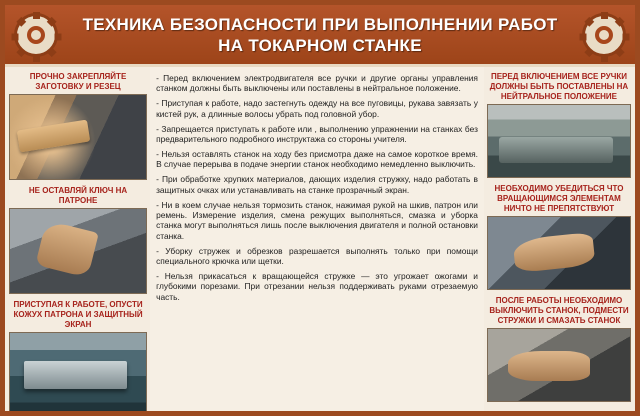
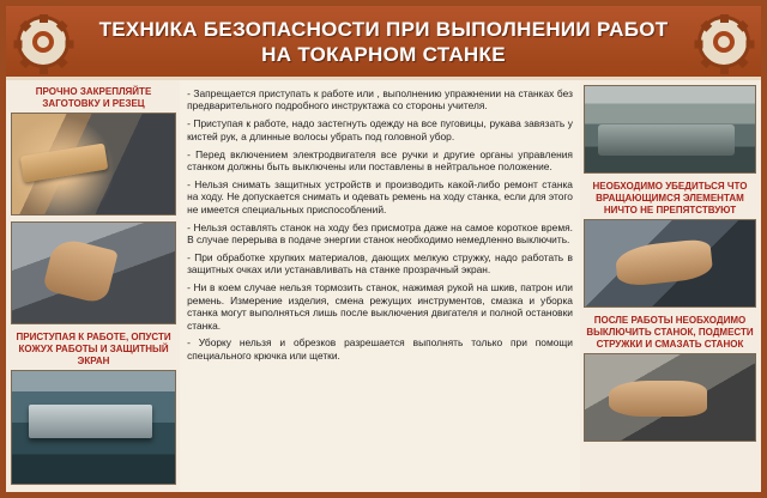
  ТЕХНИКА БЕЗОПАСНОСТИ ПРИ ВЫПОЛНЕНИИ РАБОТ НА ТОКАРНОМ СТАНКЕ
  ПРОЧНО ЗАКРЕПЛЯЙТЕ ЗАГОТОВКУ И РЕЗЕЦ
- НЕ ОСТАВЛЯЙ КЛЮЧ НА ПАТРОНЕ
- ПРИСТУПАЯ К РАБОТЕ, ОПУСТИ КОЖУХ ПАТРОНА И ЗАЩИТНЫЙ ЭКРАН
+ ПРИСТУПАЯ К РАБОТЕ, ОПУСТИ КОЖУХ РАБОТЫ И ЗАЩИТНЫЙ ЭКРАН
- - Перед включением электродвигателя все ручки и другие органы управления станком должны быть выключены или поставлены в нейтральное положение.
+ - Запрещается приступать к работе или , выполнению упражнении на станках без предварительного подробного инструктажа со стороны учителя.
  - Приступая к работе, надо застегнуть одежду на все пуговицы, рукава завязать у кистей рук, а длинные волосы убрать под головной убор.
- - Запрещается приступать к работе или , выполнению упражнении на станках без предварительного подробного инструктажа со стороны учителя.
+ - Перед включением электродвигателя все ручки и другие органы управления станком должны быть выключены или поставлены в нейтральное положение.
+ - Нельзя снимать защитных устройств и производить какой-либо ремонт станка на ходу. Не допускается снимать и одевать ремень на ходу станка, если для этого не имеется специальных приспособлений.
  - Нельзя оставлять станок на ходу без присмотра даже на самое короткое время. В случае перерыва в подаче энергии станок необходимо немедленно выключить.
- - При обработке хрупких материалов, дающих изделия стружку, надо работать в защитных очках или устанавливать на станке прозрачный экран.
+ - При обработке хрупких материалов, дающих мелкую стружку, надо работать в защитных очках или устанавливать на станке прозрачный экран.
- - Ни в коем случае нельзя тормозить станок, нажимая рукой на шкив, патрон или ремень. Измерение изделия, смена режущих выполняться, смазка и уборка станка могут выполняться лишь после выключения двигателя и полной остановки станка.
+ - Ни в коем случае нельзя тормозить станок, нажимая рукой на шкив, патрон или ремень. Измерение изделия, смена режущих инструментов, смазка и уборка станка могут выполняться лишь после выключения двигателя и полной остановки станка.
- - Уборку стружек и обрезков разрешается выполнять только при помощи специального крючка или щетки.
+ - Уборку нельзя и обрезков разрешается выполнять только при помощи специального крючка или щетки.
- - Нельзя прикасаться к вращающейся стружке — это угрожает ожогами и глубокими порезами. При отрезании нельзя поддерживать руками отрезаемую часть.
- ПЕРЕД ВКЛЮЧЕНИЕМ ВСЕ РУЧКИ ДОЛЖНЫ БЫТЬ ПОСТАВЛЕНЫ НА НЕЙТРАЛЬНОЕ ПОЛОЖЕНИЕ
  НЕОБХОДИМО УБЕДИТЬСЯ ЧТО ВРАЩАЮЩИМСЯ ЭЛЕМЕНТАМ НИЧТО НЕ ПРЕПЯТСТВУЮТ
  ПОСЛЕ РАБОТЫ НЕОБХОДИМО ВЫКЛЮЧИТЬ СТАНОК, ПОДМЕСТИ СТРУЖКИ И СМАЗАТЬ СТАНОК
